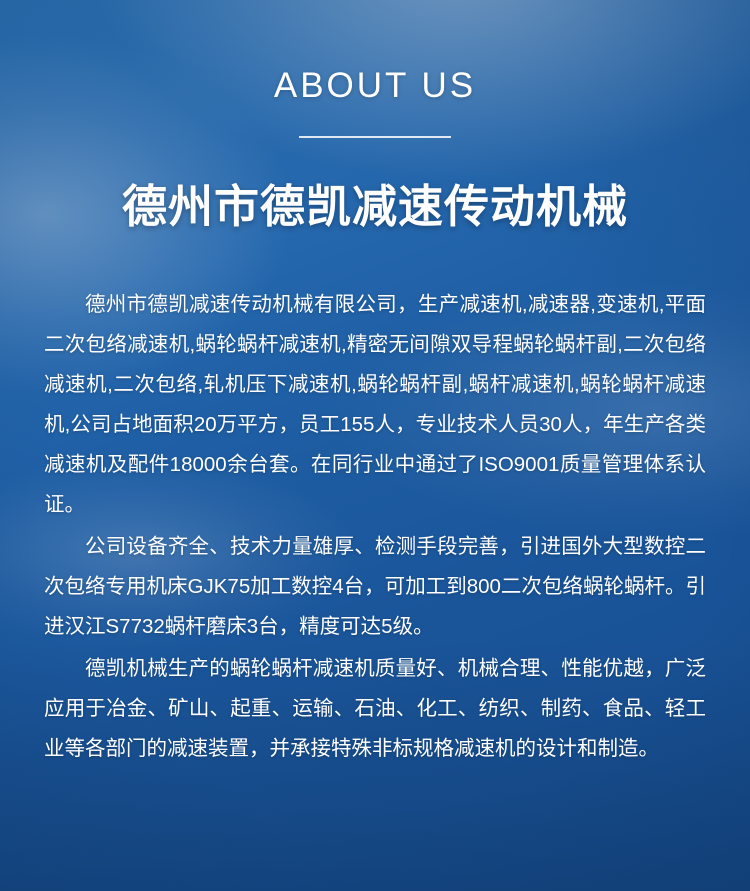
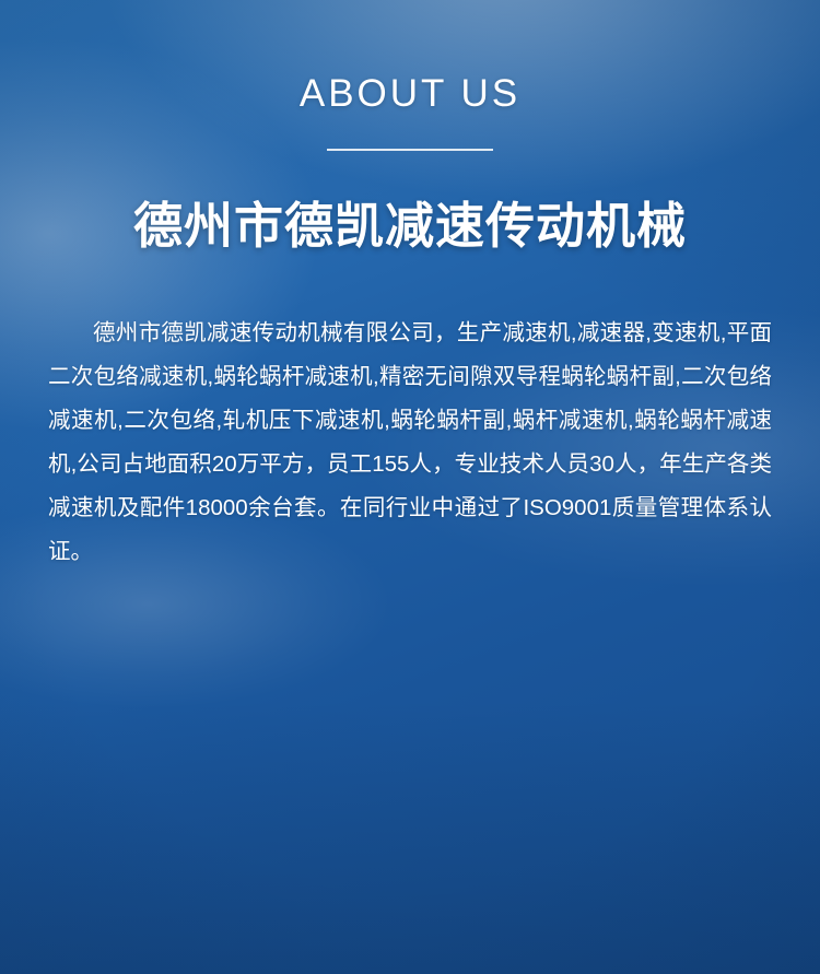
  ABOUT US
  德州市德凯减速传动机械
  德州市德凯减速传动机械有限公司，生产减速机,减速器,变速机,平面二次包络减速机,蜗轮蜗杆减速机,精密无间隙双导程蜗轮蜗杆副,二次包络减速机,二次包络,轧机压下减速机,蜗轮蜗杆副,蜗杆减速机,蜗轮蜗杆减速机,公司占地面积20万平方，员工155人，专业技术人员30人，年生产各类减速机及配件18000余台套。在同行业中通过了ISO9001质量管理体系认证。
- 公司设备齐全、技术力量雄厚、检测手段完善，引进国外大型数控二次包络专用机床GJK75加工数控4台，可加工到800二次包络蜗轮蜗杆。引进汉江S7732蜗杆磨床3台，精度可达5级。
- 德凯机械生产的蜗轮蜗杆减速机质量好、机械合理、性能优越，广泛应用于冶金、矿山、起重、运输、石油、化工、纺织、制药、食品、轻工业等各部门的减速装置，并承接特殊非标规格减速机的设计和制造。
